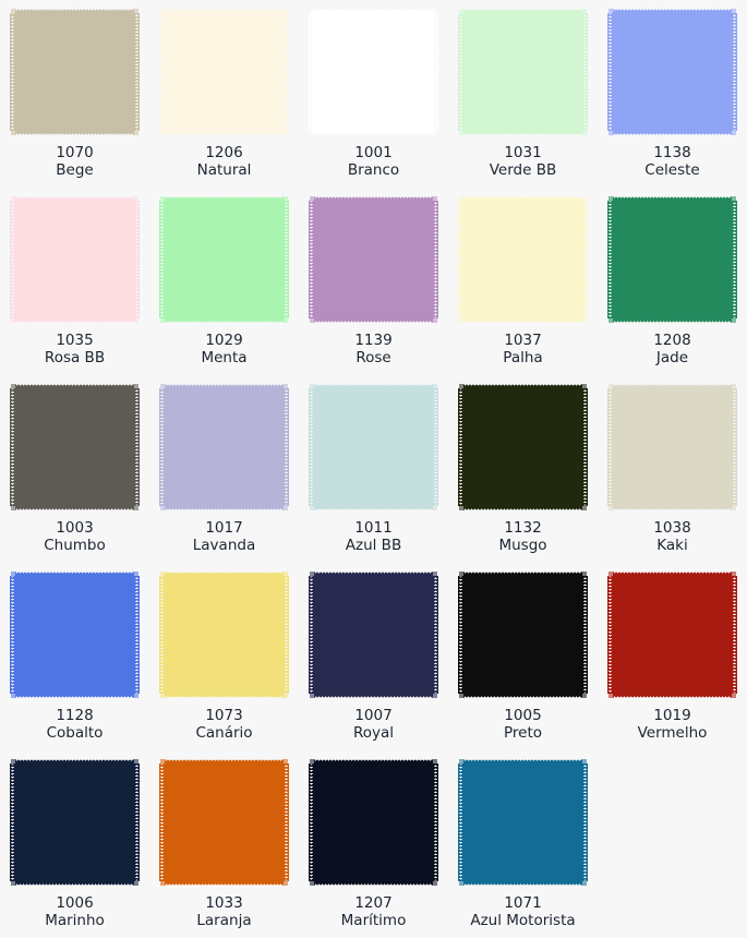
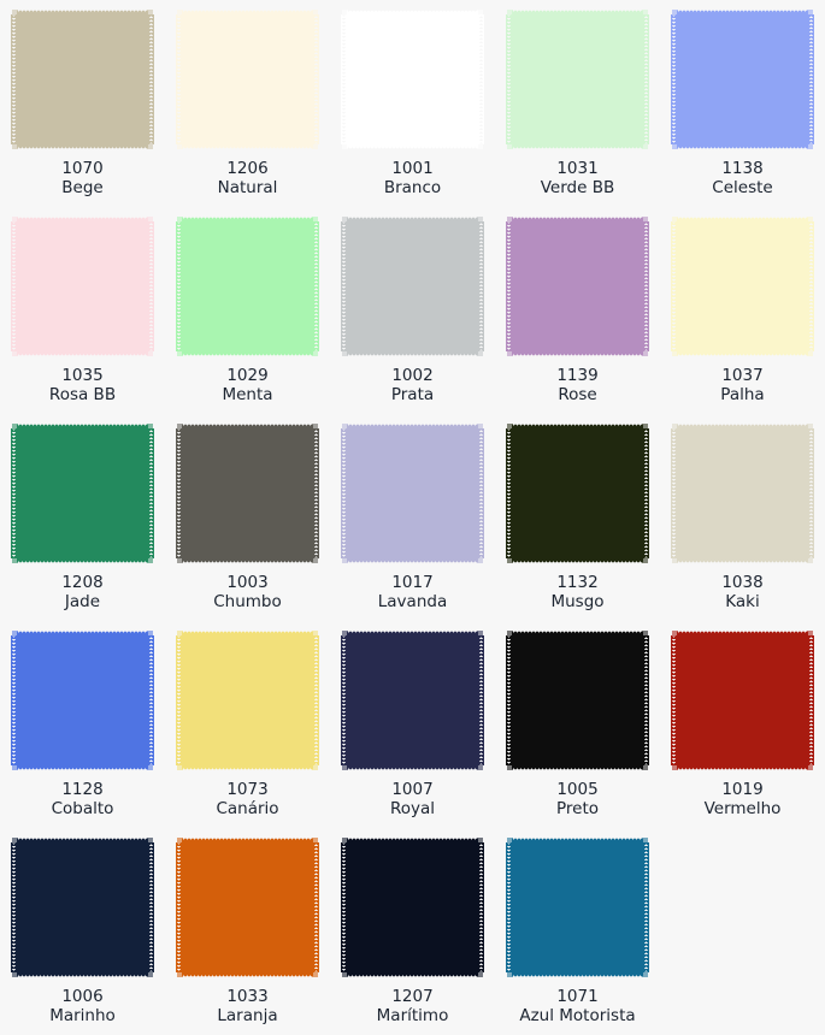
  1070
  Bege
  1206
  Natural
  1001
  Branco
  1031
  Verde BB
  1138
  Celeste
  1035
  Rosa BB
  1029
  Menta
+ 1002
+ Prata
  1139
  Rose
  1037
  Palha
  1208
  Jade
  1003
  Chumbo
  1017
  Lavanda
- 1011
- Azul BB
  1132
  Musgo
  1038
  Kaki
  1128
  Cobalto
  1073
  Canário
  1007
  Royal
  1005
  Preto
  1019
  Vermelho
  1006
  Marinho
  1033
  Laranja
  1207
  Marítimo
  1071
  Azul Motorista
